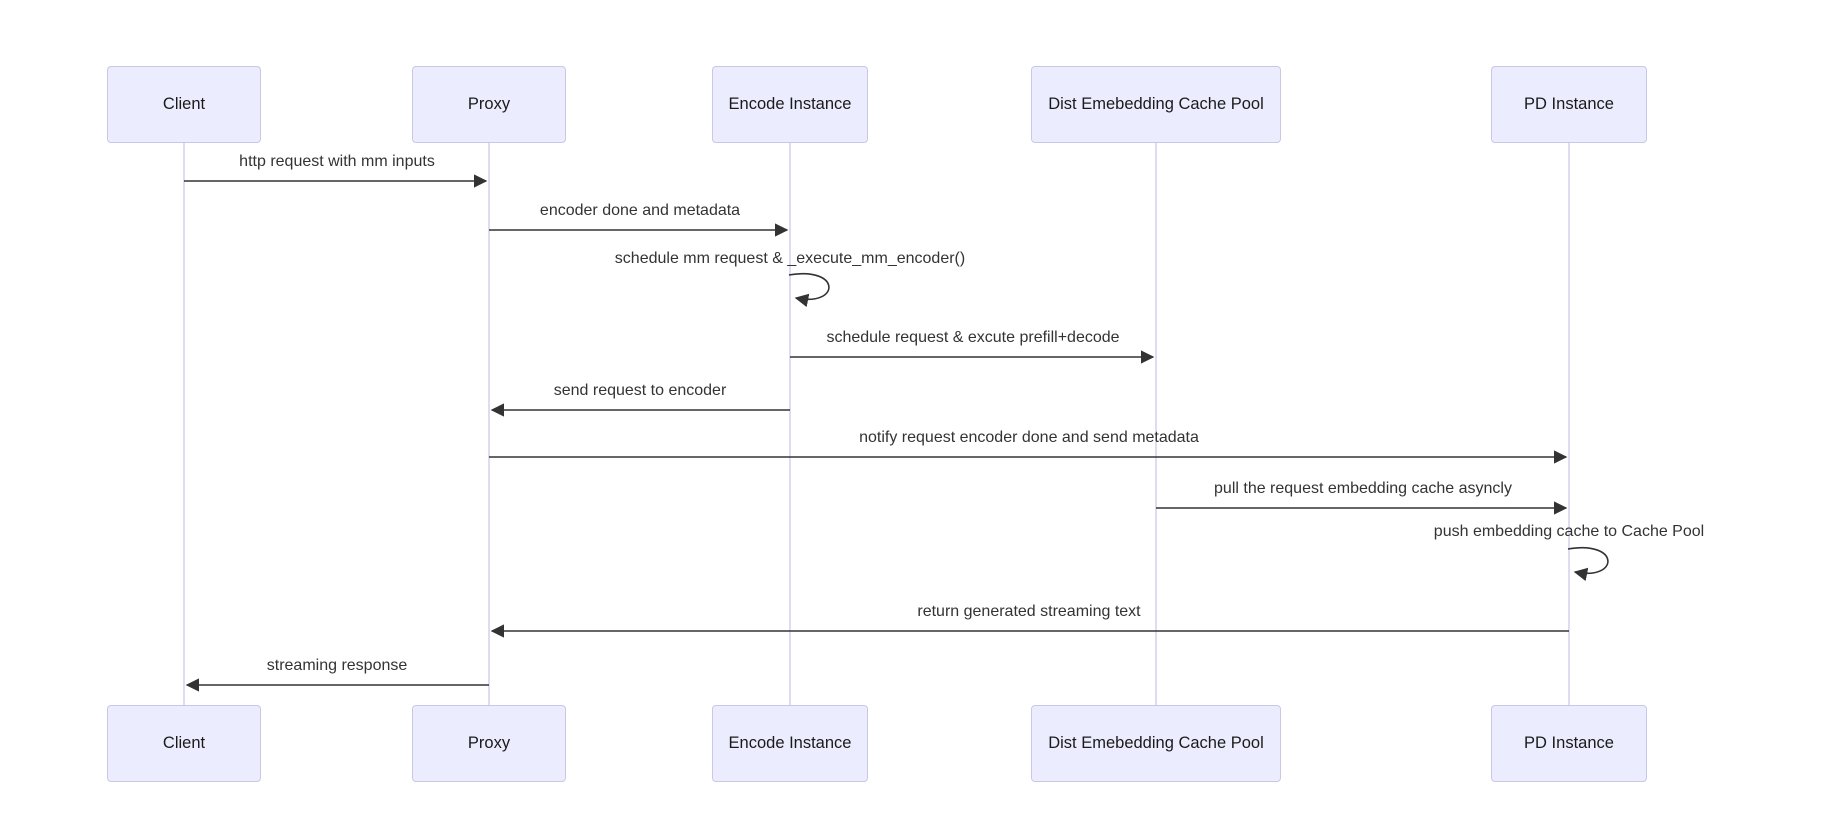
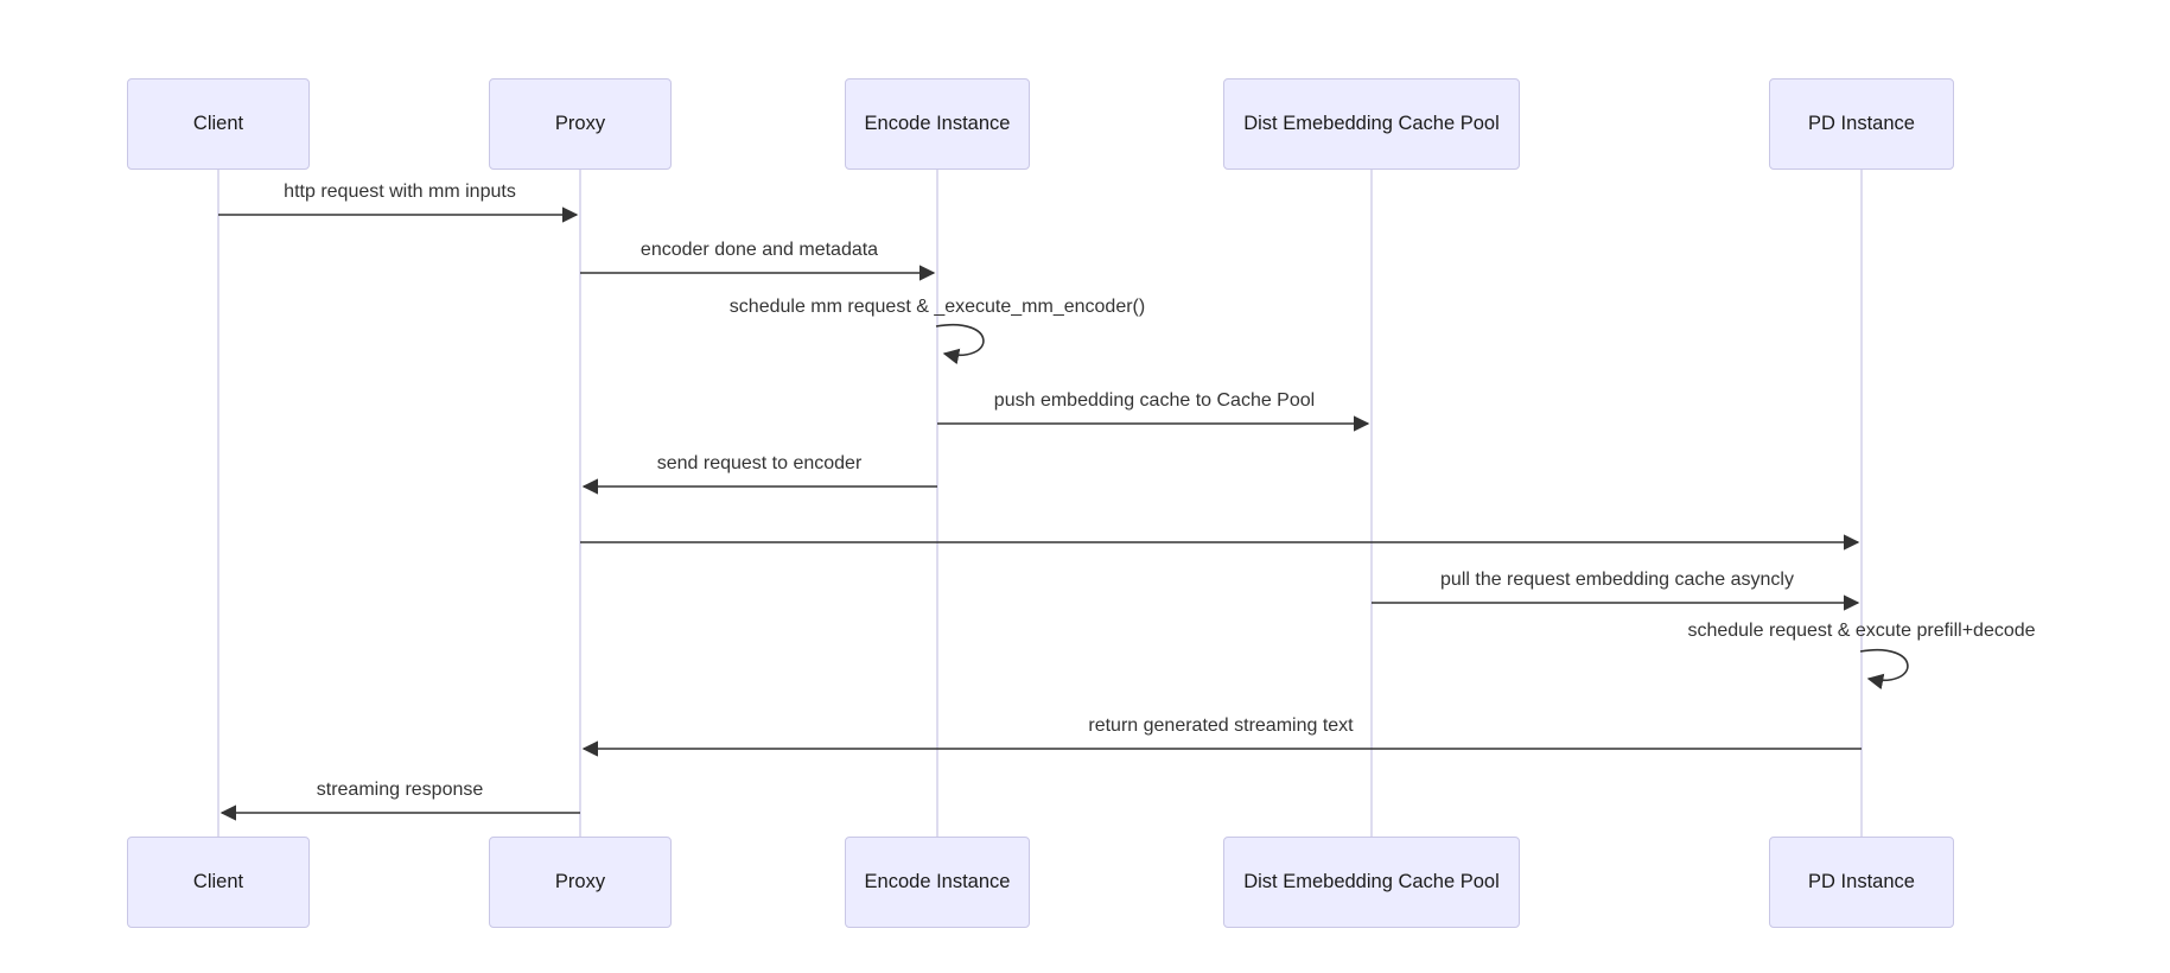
  Client
  Proxy
  Encode Instance
  Dist Emebedding Cache Pool
  PD Instance
  Client
  Proxy
  Encode Instance
  Dist Emebedding Cache Pool
  PD Instance
  http request with mm inputs
  encoder done and metadata
  schedule mm request & _execute_mm_encoder()
- schedule request & excute prefill+decode
+ push embedding cache to Cache Pool
  send request to encoder
- notify request encoder done and send metadata
  pull the request embedding cache asyncly
- push embedding cache to Cache Pool
+ schedule request & excute prefill+decode
  return generated streaming text
  streaming response
